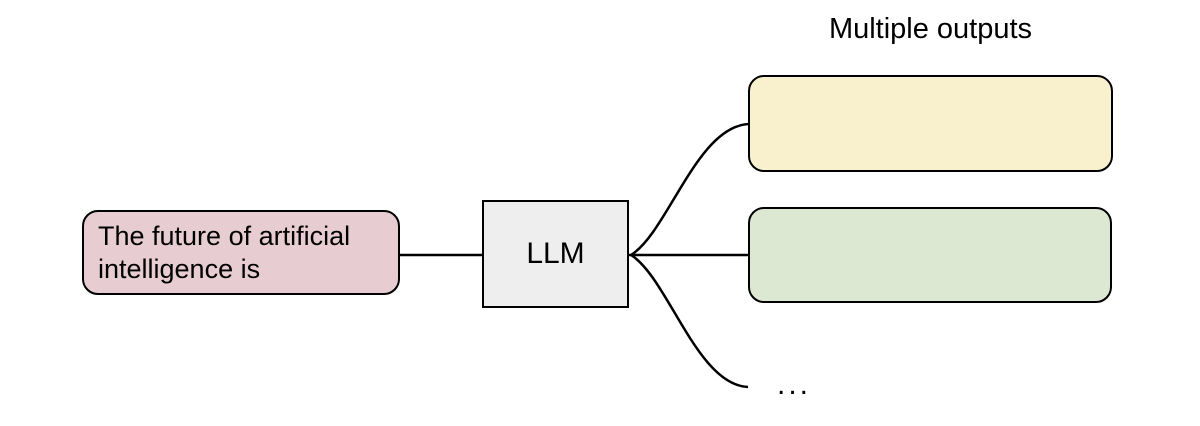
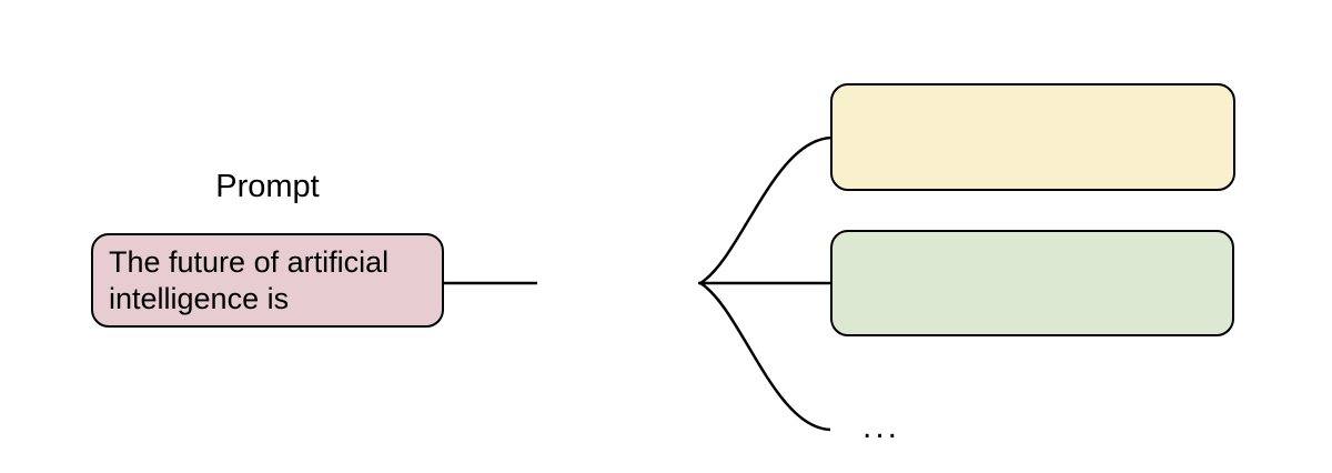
+ Prompt
  The future of artificial intelligence is
- LLM
- Multiple outputs
  ...
